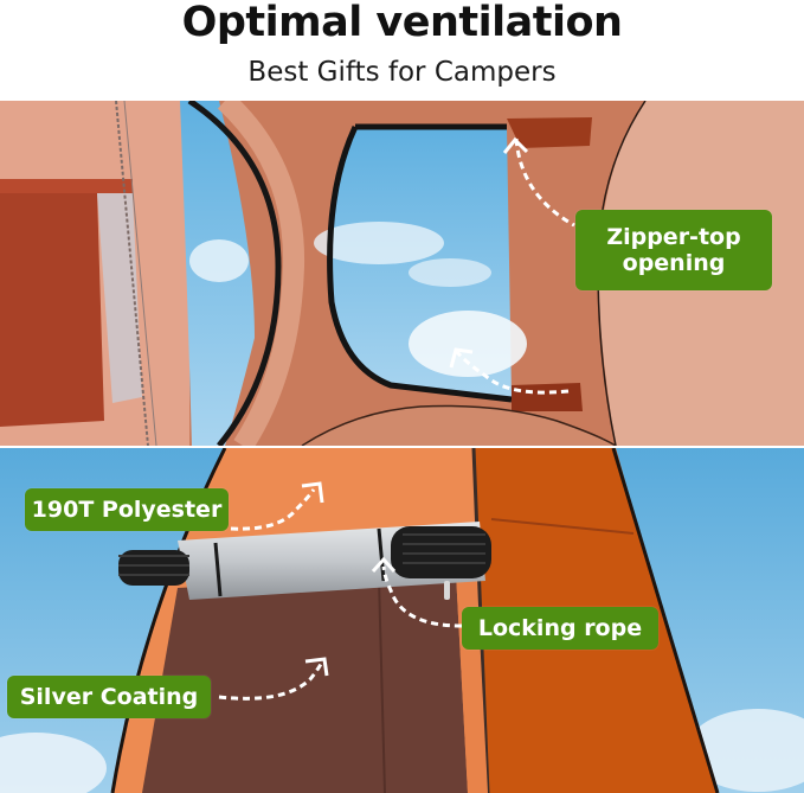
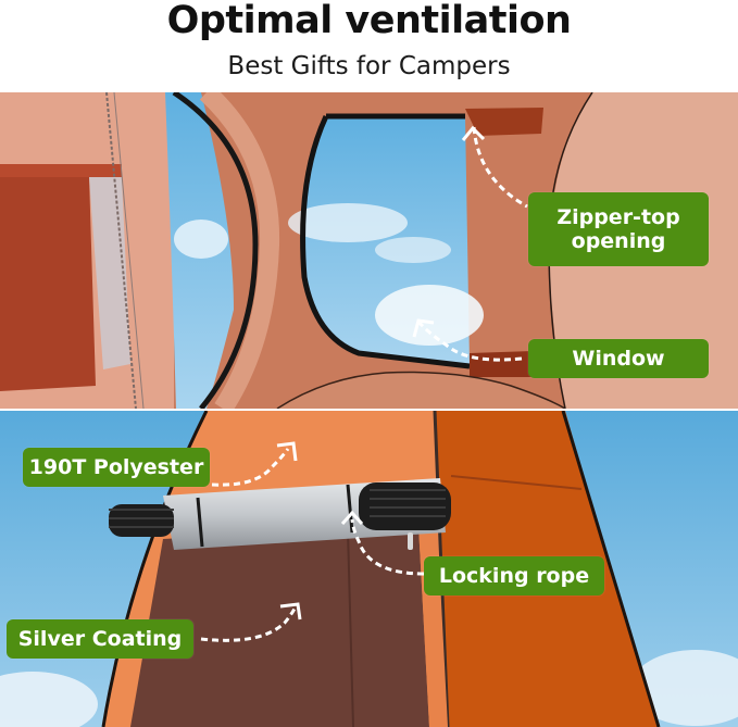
  Optimal ventilation
  Best Gifts for Campers
  Zipper-top opening
+ Window
  190T Polyester
  Locking rope
  Silver Coating
